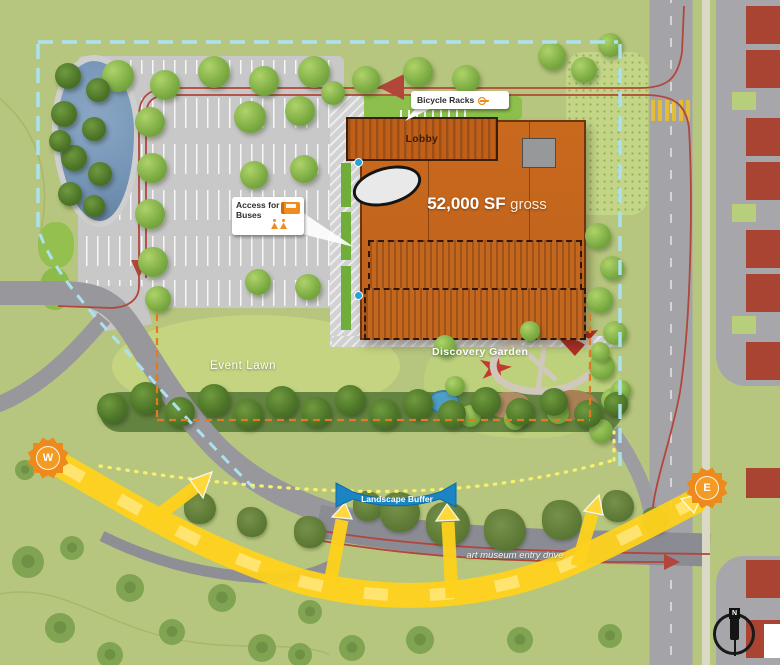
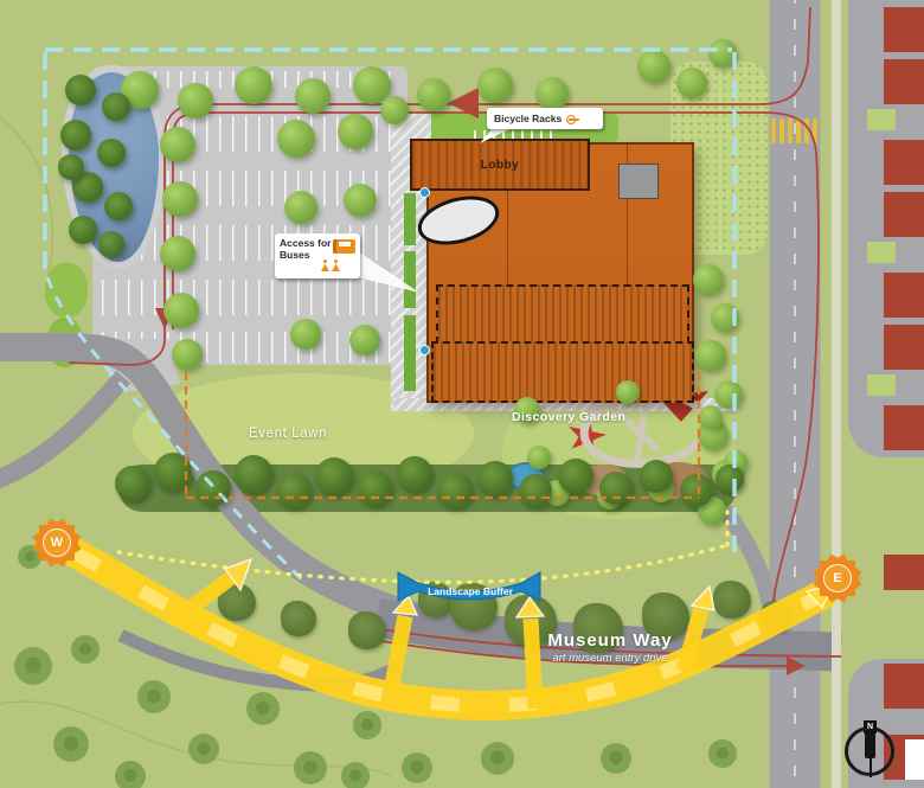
  Lobby
- 52,000 SF gross
  Event Lawn
  Discovery Garden
+ Museum Way
  art museum entry drive
  Landscape Buffer
  Bicycle Racks
  Access for
  Buses
  W
  E
